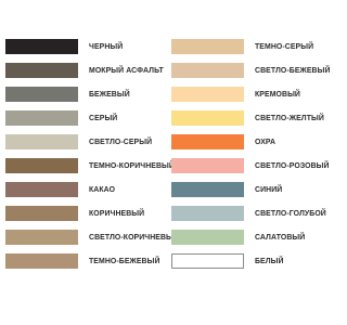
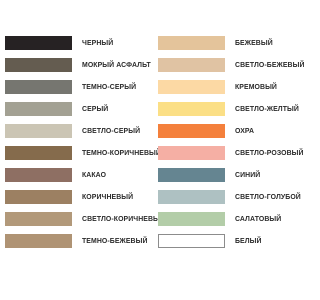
  ЧЕРНЫЙ
  МОКРЫЙ АСФАЛЬТ
- БЕЖЕВЫЙ
+ ТЕМНО-СЕРЫЙ
  СЕРЫЙ
  СВЕТЛО-СЕРЫЙ
  ТЕМНО-КОРИЧНЕВЫ
  КАКАО
  КОРИЧНЕВЫЙ
  СВЕТЛО-КОРИЧНЕВЫ
  ТЕМНО-БЕЖЕВЫЙ
- ТЕМНО-СЕРЫЙ
+ БЕЖЕВЫЙ
  СВЕТЛО-БЕЖЕВЫЙ
  КРЕМОВЫЙ
  СВЕТЛО-ЖЕЛТЫЙ
  ОХРА
  СВЕТЛО-РОЗОВЫЙ
  СИНИЙ
  СВЕТЛО-ГОЛУБОЙ
  САЛАТОВЫЙ
  БЕЛЫЙ
